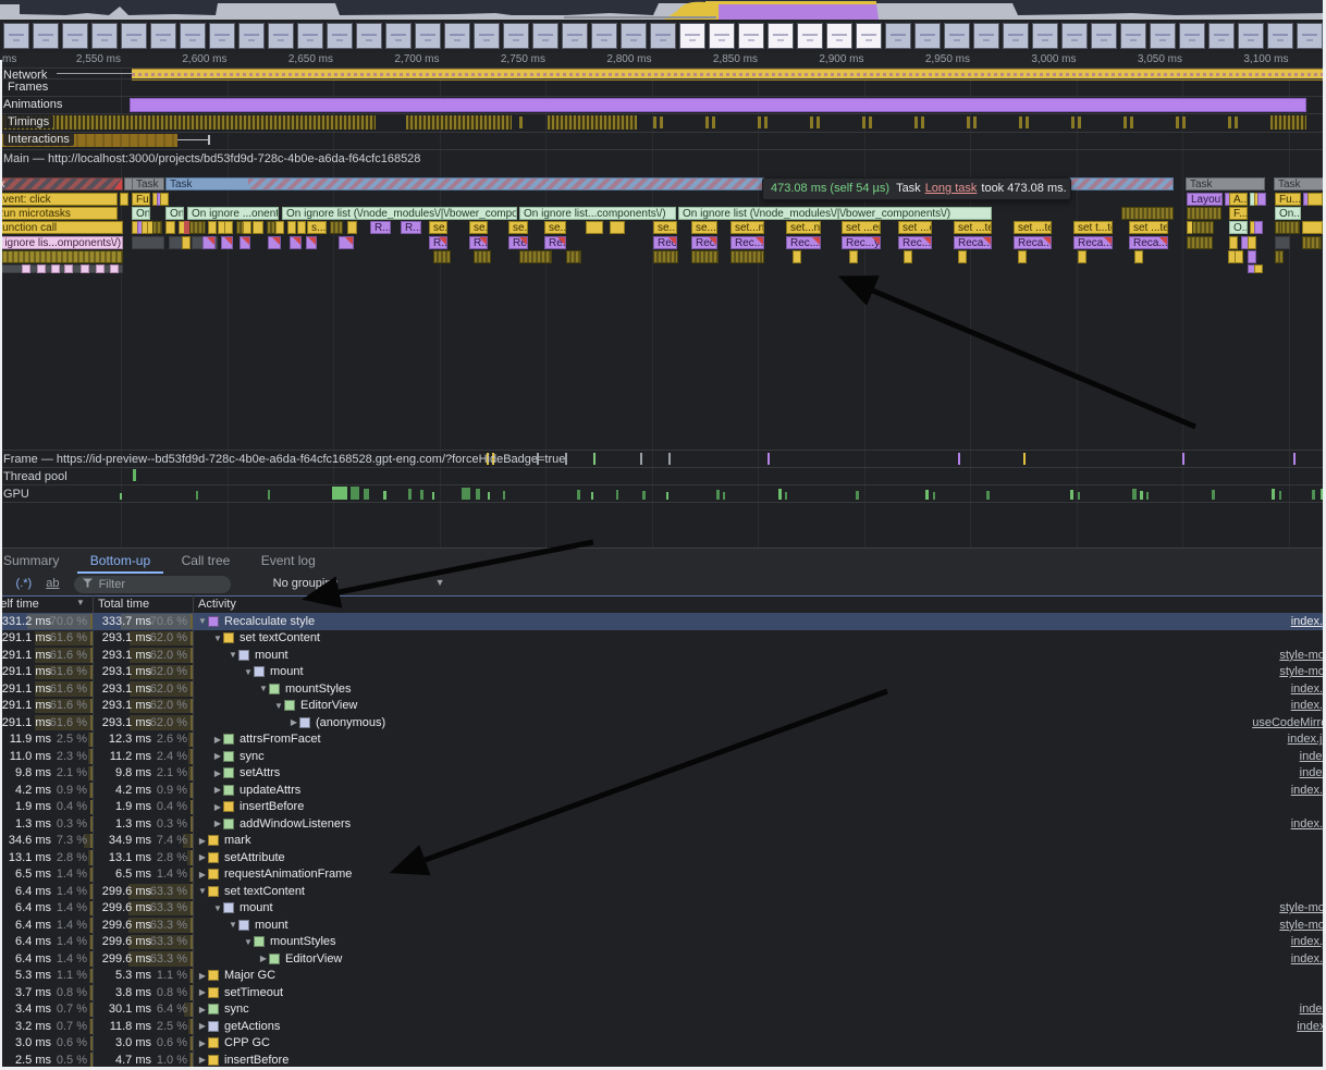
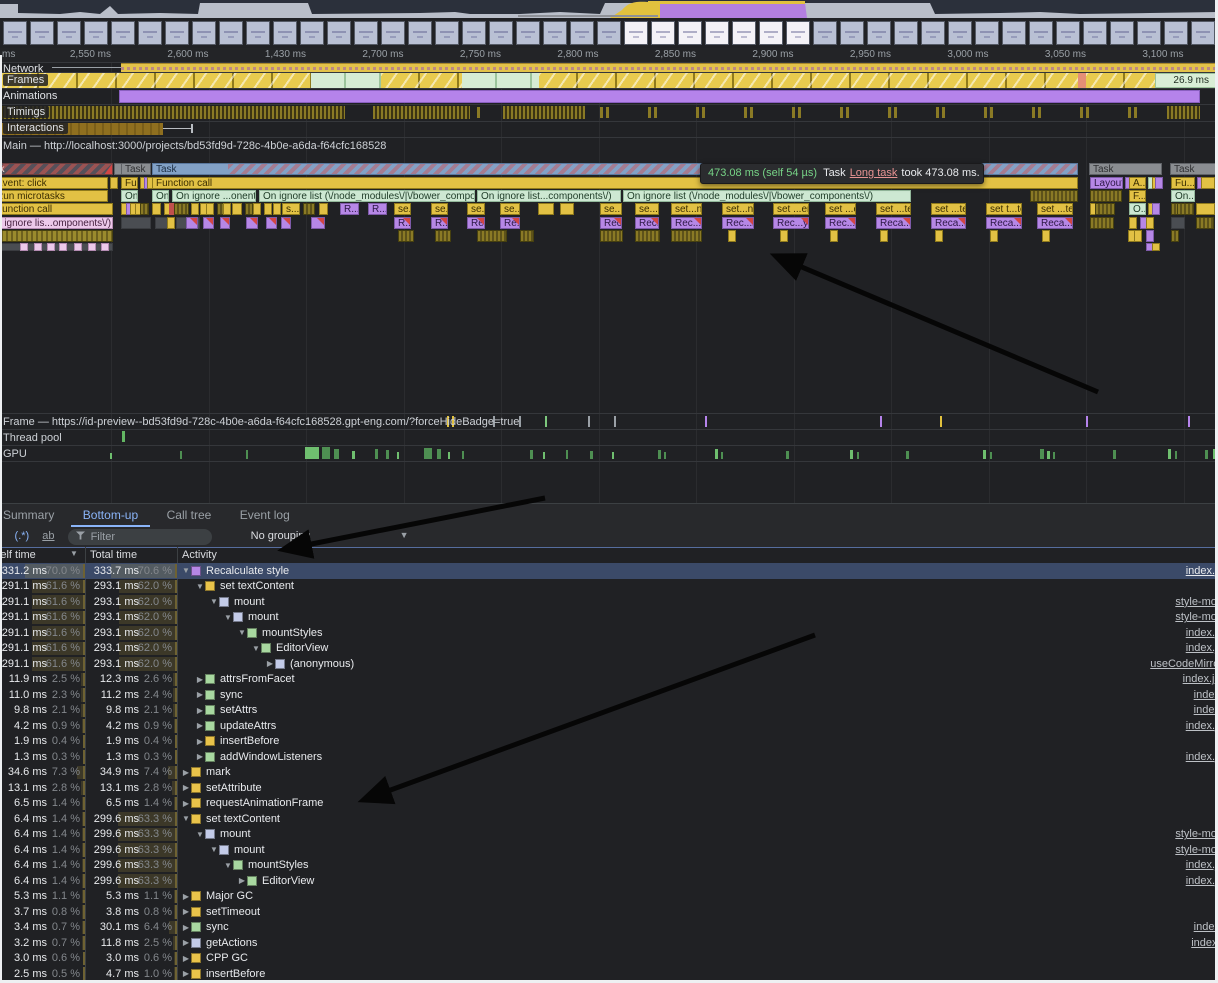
  ms
  2,550 ms
  2,600 ms
- 2,650 ms
+ 1,430 ms
  2,700 ms
  2,750 ms
  2,800 ms
  2,850 ms
  2,900 ms
  2,950 ms
  3,000 ms
  3,050 ms
  3,100 ms
  Network
+ 26.9 ms
  Frames
  Animations
  Timings
  Interactions
  Main — http://localhost:3000/projects/bd53fd9d-728c-4b0e-a6da-f64cfc168528
  Task
  Task
  Task
  Task
  vent: click
+ Function call
  Layout
  A..
  Fu...
  un microtasks
  On ignore ...onent
  On ignore list (\/node_modules\/|\/bower_compo
  On ignore list...components\/)
  On ignore list (\/node_modules\/|\/bower_components\/)
  F...
  unction call
  s...
  R...
  R...
  se...
  se...
  set...n
  set...n
  set ...e
  set ...te
  set ...te
  set t...t
  set ...te
  O..
  ignore lis...omponents\/)
  Rec...
  Rec...l
  Rec...y
  Reca...
  Reca...
  Reca...
  473.08 ms (self 54 µs) Task Long task took 473.08 ms.
  Frame — https://id-preview--bd53fd9d-728c-4b0e-a6da-f64cfc168528.gpt-eng.com/?forceHideBadge=true
  Thread pool
  GPU
  Summary Bottom-up Call tree Event log
  (.*) ab Filter No grouping ▼
  elf time
  ▼
  Total time
  Activity
  331.2 ms
  70.0 %
  333.7 ms
  70.6 %
  ▼
  Recalculate style
  index.
  291.1 ms
  61.6 %
  293.1 ms
  62.0 %
  ▼
  set textContent
  291.1 ms
  61.6 %
  293.1 ms
  62.0 %
  ▼
  mount
  style-mo
  291.1 ms
  61.6 %
  293.1 ms
  62.0 %
  ▼
  mount
  style-mo
  291.1 ms
  61.6 %
  293.1 ms
  62.0 %
  ▼
  mountStyles
  index.
  291.1 ms
  61.6 %
  293.1 ms
  62.0 %
  ▼
  EditorView
  index.
  291.1 ms
  61.6 %
  293.1 ms
  62.0 %
  ▶
  (anonymous)
  useCodeMirr
  11.9 ms
  2.5 %
  12.3 ms
  2.6 %
  ▶
  attrsFromFacet
  index.j
  11.0 ms
  2.3 %
  11.2 ms
  2.4 %
  ▶
  sync
  9.8 ms
  2.1 %
  9.8 ms
  2.1 %
  ▶
  setAttrs
  4.2 ms
  0.9 %
  4.2 ms
  0.9 %
  ▶
  updateAttrs
  index.
  1.9 ms
  0.4 %
  1.9 ms
  0.4 %
  ▶
  insertBefore
  1.3 ms
  0.3 %
  1.3 ms
  0.3 %
  ▶
  addWindowListeners
  index.
  34.6 ms
  7.3 %
  34.9 ms
  7.4 %
  ▶
  mark
  13.1 ms
  2.8 %
  13.1 ms
  2.8 %
  ▶
  setAttribute
  6.5 ms
  1.4 %
  6.5 ms
  1.4 %
  ▶
  requestAnimationFrame
  6.4 ms
  1.4 %
  299.6 ms
  63.3 %
  ▼
  set textContent
  6.4 ms
  1.4 %
  299.6 ms
  63.3 %
  ▼
  mount
  style-mo
  6.4 ms
  1.4 %
  299.6 ms
  63.3 %
  ▼
  mount
  style-mo
  6.4 ms
  1.4 %
  299.6 ms
  63.3 %
  ▼
  mountStyles
  index.
  6.4 ms
  1.4 %
  299.6 ms
  63.3 %
  ▶
  EditorView
  index.
  5.3 ms
  1.1 %
  5.3 ms
  1.1 %
  ▶
  Major GC
  3.7 ms
  0.8 %
  3.8 ms
  0.8 %
  ▶
  setTimeout
  3.4 ms
  0.7 %
  30.1 ms
  6.4 %
  ▶
  sync
  3.2 ms
  0.7 %
  11.8 ms
  2.5 %
  ▶
  getActions
  3.0 ms
  0.6 %
  3.0 ms
  0.6 %
  ▶
  CPP GC
  2.5 ms
  0.5 %
  4.7 ms
  1.0 %
  ▶
  insertBefore
